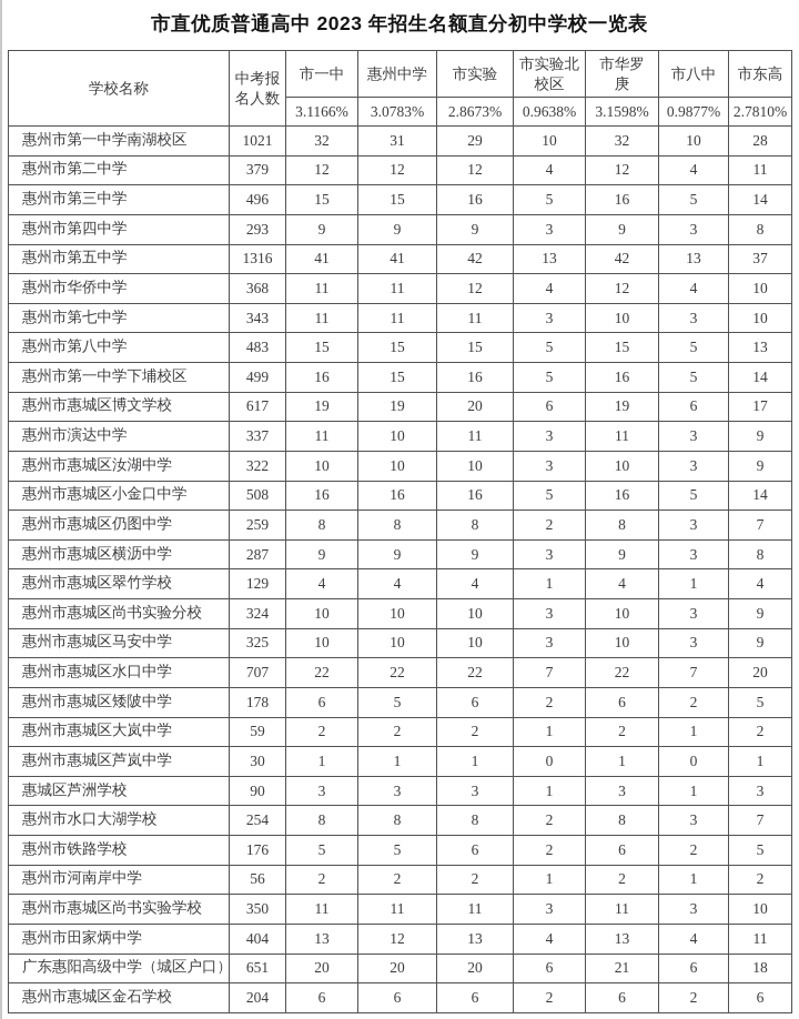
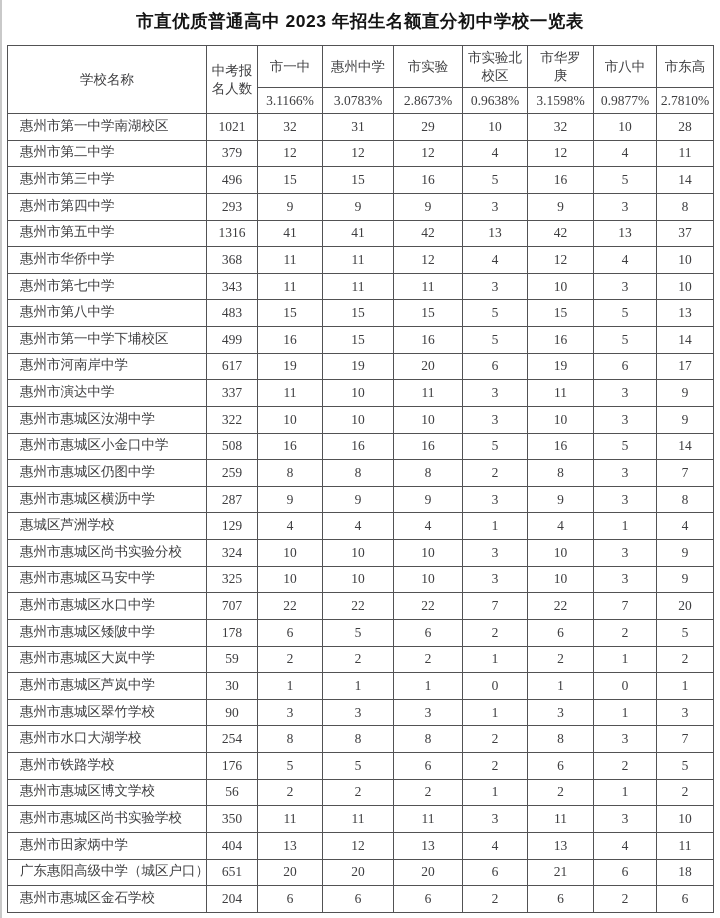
  市直优质普通高中 2023 年招生名额直分初中学校一览表
  学校名称	中考报 名人数	市一中	惠州中学	市实验	市实验北 校区	市华罗 庚	市八中	市东高
  3.1166%	3.0783%	2.8673%	0.9638%	3.1598%	0.9877%	2.7810%
  惠州市第一中学南湖校区	1021	32	31	29	10	32	10	28
  惠州市第二中学	379	12	12	12	4	12	4	11
  惠州市第三中学	496	15	15	16	5	16	5	14
  惠州市第四中学	293	9	9	9	3	9	3	8
  惠州市第五中学	1316	41	41	42	13	42	13	37
  惠州市华侨中学	368	11	11	12	4	12	4	10
  惠州市第七中学	343	11	11	11	3	10	3	10
  惠州市第八中学	483	15	15	15	5	15	5	13
  惠州市第一中学下埔校区	499	16	15	16	5	16	5	14
- 惠州市惠城区博文学校	617	19	19	20	6	19	6	17
+ 惠州市河南岸中学	617	19	19	20	6	19	6	17
  惠州市演达中学	337	11	10	11	3	11	3	9
  惠州市惠城区汝湖中学	322	10	10	10	3	10	3	9
  惠州市惠城区小金口中学	508	16	16	16	5	16	5	14
  惠州市惠城区仍图中学	259	8	8	8	2	8	3	7
  惠州市惠城区横沥中学	287	9	9	9	3	9	3	8
- 惠州市惠城区翠竹学校	129	4	4	4	1	4	1	4
+ 惠城区芦洲学校	129	4	4	4	1	4	1	4
  惠州市惠城区尚书实验分校	324	10	10	10	3	10	3	9
  惠州市惠城区马安中学	325	10	10	10	3	10	3	9
  惠州市惠城区水口中学	707	22	22	22	7	22	7	20
  惠州市惠城区矮陂中学	178	6	5	6	2	6	2	5
  惠州市惠城区大岚中学	59	2	2	2	1	2	1	2
  惠州市惠城区芦岚中学	30	1	1	1	0	1	0	1
- 惠城区芦洲学校	90	3	3	3	1	3	1	3
+ 惠州市惠城区翠竹学校	90	3	3	3	1	3	1	3
  惠州市水口大湖学校	254	8	8	8	2	8	3	7
  惠州市铁路学校	176	5	5	6	2	6	2	5
- 惠州市河南岸中学	56	2	2	2	1	2	1	2
+ 惠州市惠城区博文学校	56	2	2	2	1	2	1	2
  惠州市惠城区尚书实验学校	350	11	11	11	3	11	3	10
  惠州市田家炳中学	404	13	12	13	4	13	4	11
  广东惠阳高级中学（城区户口）	651	20	20	20	6	21	6	18
  惠州市惠城区金石学校	204	6	6	6	2	6	2	6
